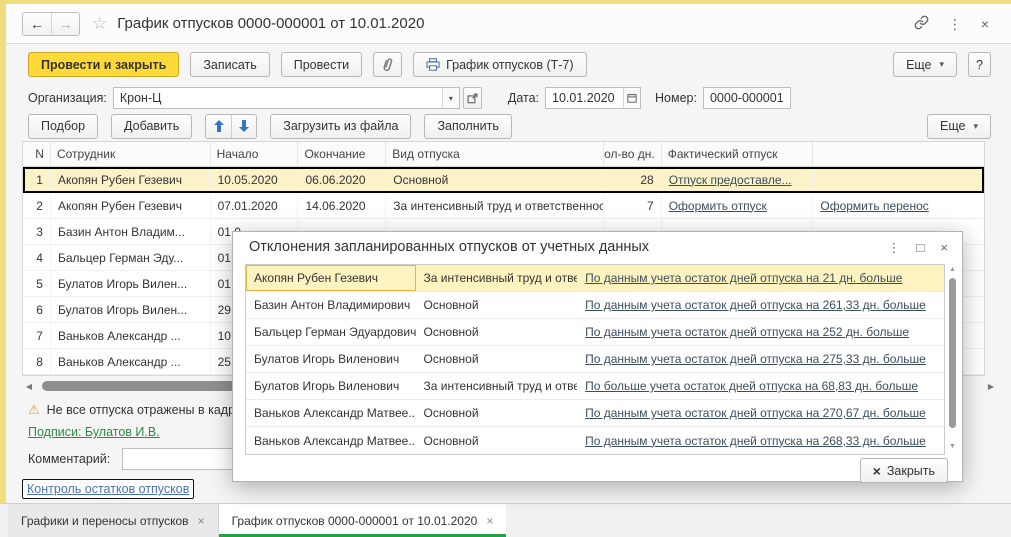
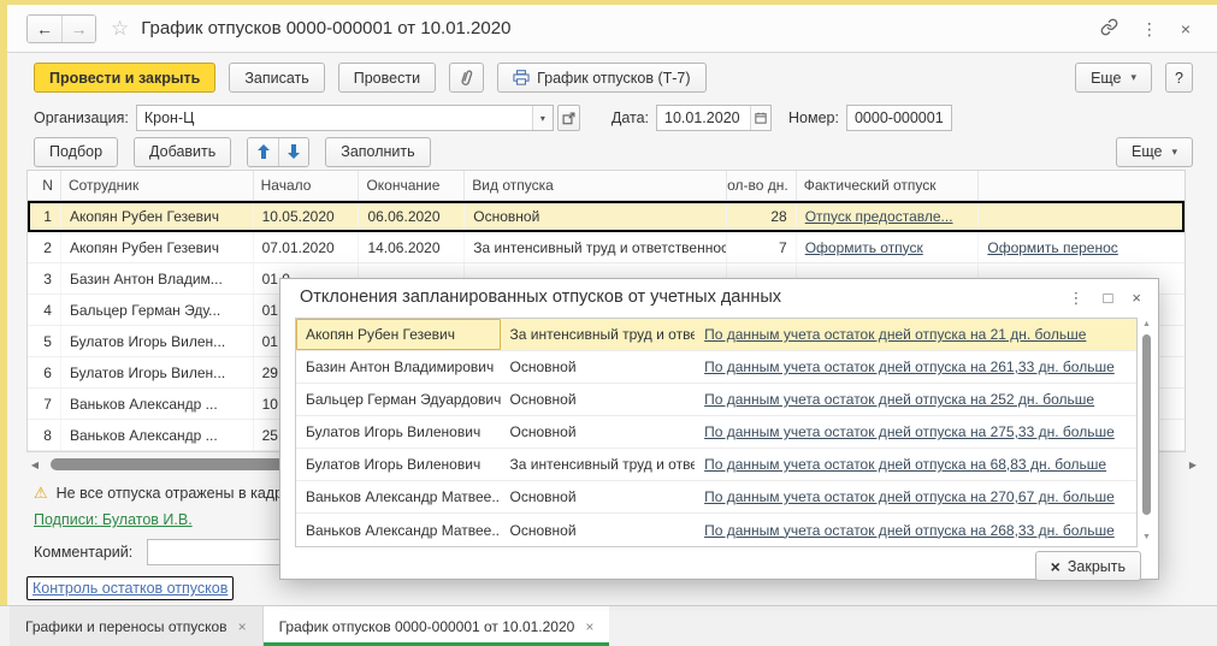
  ←
  →
  ☆
  График отпусков 0000-000001 от 10.01.2020
  ⋮
  ×
  Провести и закрыть
  Записать
  Провести
  График отпусков (Т-7)
  Еще
  ▾
  ?
  Организация:
  Крон-Ц
  ▾
  Дата:
  10.01.2020
  Номер:
  0000-000001
  Подбор
  Добавить
- Загрузить из файла
  Заполнить
  Еще
  ▾
  N
  Сотрудник
  Начало
  Окончание
  Вид отпуска
  ол-во дн.
  Фактический отпуск
  1
  Акопян Рубен Гезевич
  10.05.2020
  06.06.2020
  Основной
  28
  Отпуск предоставле...
  2
  Акопян Рубен Гезевич
  07.01.2020
  14.06.2020
  За интенсивный труд и ответственнос
  7
  Оформить отпуск
  Оформить перенос
  3
  Базин Антон Владим...
  4
  Бальцер Герман Эду...
  5
  Булатов Игорь Вилен...
  6
  Булатов Игорь Вилен...
  7
  Ваньков Александр ...
  8
  Ваньков Александр ...
  ◀
  ▶
  ⚠
  Не все отпуска отражены в кад
  Подписи: Булатов И.В.
  Комментарий:
  Контроль остатков отпусков
  Отклонения запланированных отпусков от учетных данных
  ⋮
  □
  ×
  Акопян Рубен Гезевич
  За интенсивный труд и отве
  По данным учета остаток дней отпуска на 21 дн. больше
  Базин Антон Владимирович
  Основной
  По данным учета остаток дней отпуска на 261,33 дн. больше
  Бальцер Герман Эдуардович
  Основной
  По данным учета остаток дней отпуска на 252 дн. больше
  Булатов Игорь Виленович
  Основной
  По данным учета остаток дней отпуска на 275,33 дн. больше
  Булатов Игорь Виленович
  За интенсивный труд и отве
- По больше учета остаток дней отпуска на 68,83 дн. больше
+ По данным учета остаток дней отпуска на 68,83 дн. больше
  Ваньков Александр Матвее..
  Основной
  По данным учета остаток дней отпуска на 270,67 дн. больше
  Ваньков Александр Матвее..
  Основной
  По данным учета остаток дней отпуска на 268,33 дн. больше
  ×
  Закрыть
  Графики и переносы отпусков
  ×
  График отпусков 0000-000001 от 10.01.2020
  ×
